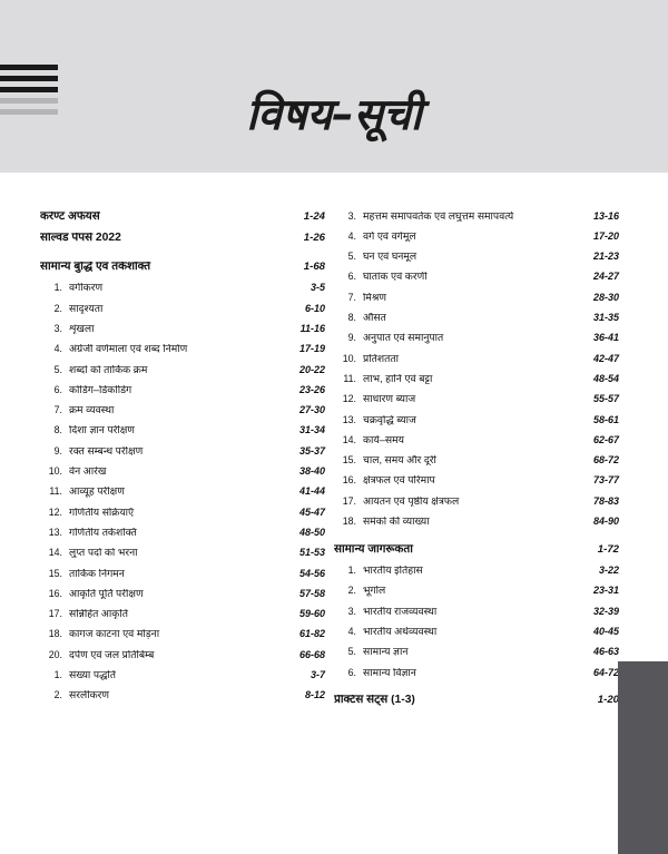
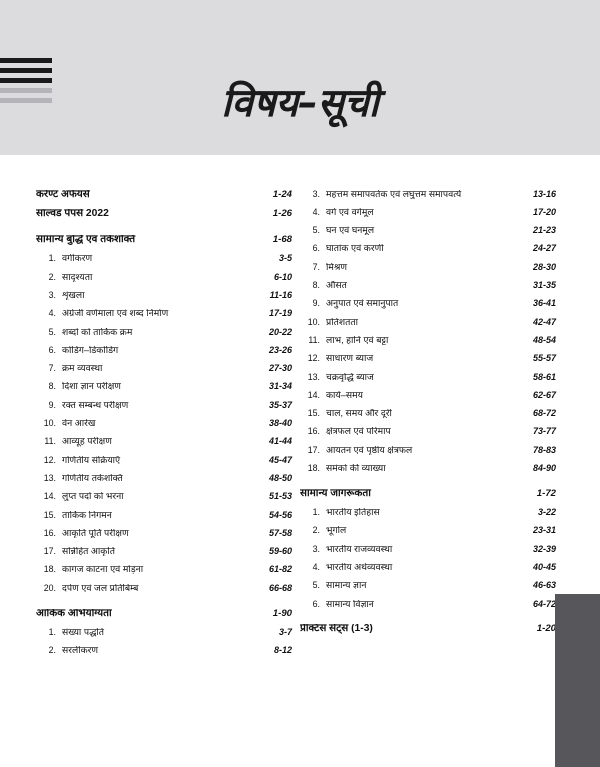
  विषय–सूची
  करेण्ट अफेयर्स
  1-24
  सॉल्वड पेपर्स 2022
  1-26
  सामान्य बुद्धि एवं तर्कशक्ति
  1-68
  1.
  वर्गीकरण
  3-5
  2.
  सादृश्यता
  6-10
  3.
  शृंखला
  11-16
  4.
  अंग्रेजी वर्णमाला एवं शब्द निर्माण
  17-19
  5.
  शब्दों को तार्किक क्रम
  20-22
  6.
  कोडिंग–डिकोडिंग
  23-26
  7.
  क्रम व्यवस्था
  27-30
  8.
  दिशा ज्ञान परीक्षण
  31-34
  9.
  रक्त सम्बन्ध परीक्षण
  35-37
  10.
  वेन आरेख
  38-40
  11.
  आव्यूह परीक्षण
  41-44
  12.
  गणितीय संक्रियाएँ
  45-47
  13.
  गणितीय तर्कशक्ति
  48-50
  14.
  लुप्त पदों को भरना
  51-53
  15.
  तार्किक निगमन
  54-56
  16.
  आकृति पूर्ति परीक्षण
  57-58
  17.
  सन्निहित आकृति
  59-60
  18.
  कागज काटना एवं मोड़ना
  61-82
  20.
  दर्पण एवं जल प्रतिबिम्ब
  66-68
+ आंकिक अभियोग्यता
+ 1-90
  1.
  संख्या पद्धति
  3-7
  2.
  सरलीकरण
  8-12
  3.
  महत्तम समापवर्तक एवं लघुत्तम समापवर्त्य
  13-16
  4.
  वर्ग एवं वर्गमूल
  17-20
  5.
  घन एवं घनमूल
  21-23
  6.
  घातांक एवं करणी
  24-27
  7.
  मिश्रण
  28-30
  8.
  औसत
  31-35
  9.
  अनुपात एवं समानुपात
  36-41
  10.
  प्रतिशतता
  42-47
  11.
  लाभ, हानि एवं बट्टा
  48-54
  12.
  साधारण ब्याज
  55-57
  13.
  चक्रवृद्धि ब्याज
  58-61
  14.
  कार्य–समय
  62-67
  15.
  चाल, समय और दूरी
  68-72
  16.
  क्षेत्रफल एवं परिमाप
  73-77
  17.
  आयतन एवं पृष्ठीय क्षेत्रफल
  78-83
  18.
  समंकों की व्याख्या
  84-90
  सामान्य जागरूकता
  1-72
  1.
  भारतीय इतिहास
  3-22
  2.
  भूगोल
  23-31
  3.
  भारतीय राजव्यवस्था
  32-39
  4.
  भारतीय अर्थव्यवस्था
  40-45
  5.
  सामान्य ज्ञान
  46-63
  6.
  सामान्य विज्ञान
  64-72
  प्रैक्टिस सेट्स (1-3)
  1-20
